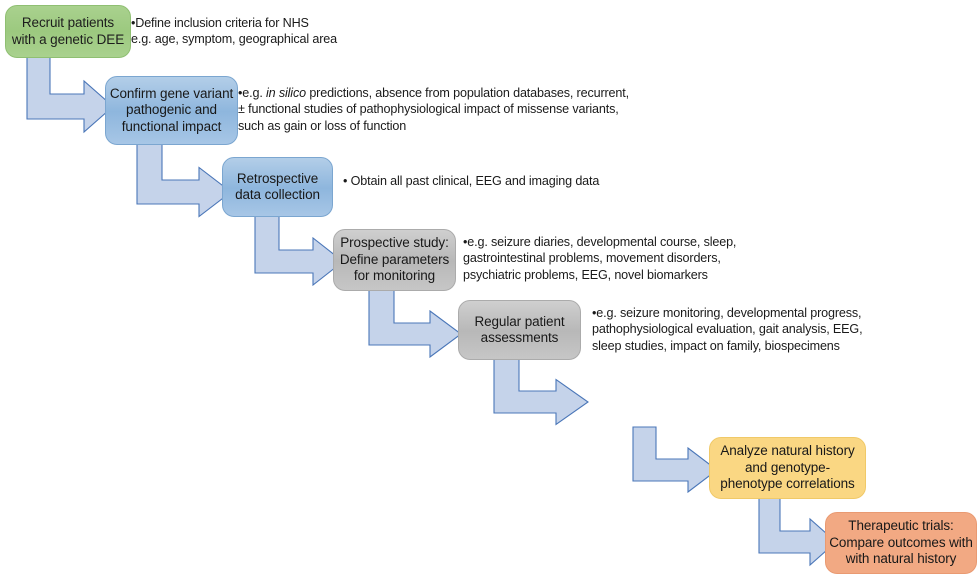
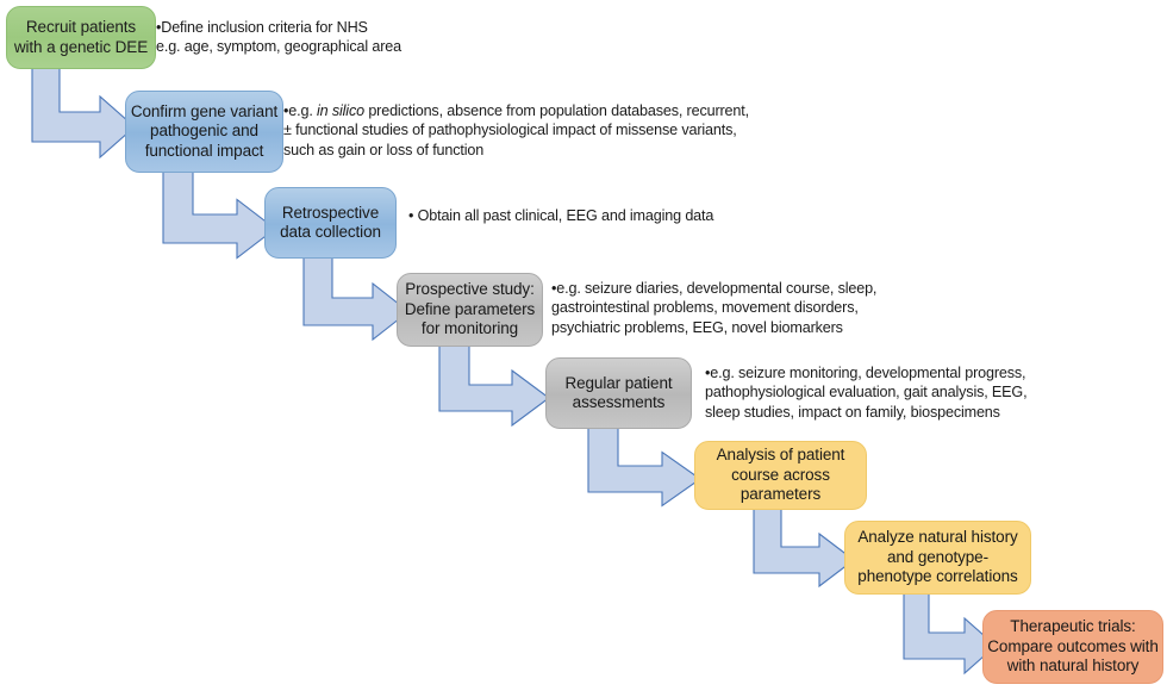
  Recruit patients
  with a genetic DEE
  Confirm gene variant
  pathogenic and
  functional impact
  Retrospective
  data collection
  Prospective study:
  Define parameters
  for monitoring
  Regular patient
  assessments
+ Analysis of patient
+ course across
+ parameters
  Analyze natural history
  and genotype-
  phenotype correlations
  Therapeutic trials:
  Compare outcomes with
  with natural history
  •Define inclusion criteria for NHS
  e.g. age, symptom, geographical area
  •e.g. in silico predictions, absence from population databases, recurrent,
  ± functional studies of pathophysiological impact of missense variants,
  such as gain or loss of function
  • Obtain all past clinical, EEG and imaging data
  •e.g. seizure diaries, developmental course, sleep,
  gastrointestinal problems, movement disorders,
  psychiatric problems, EEG, novel biomarkers
  •e.g. seizure monitoring, developmental progress,
  pathophysiological evaluation, gait analysis, EEG,
  sleep studies, impact on family, biospecimens
